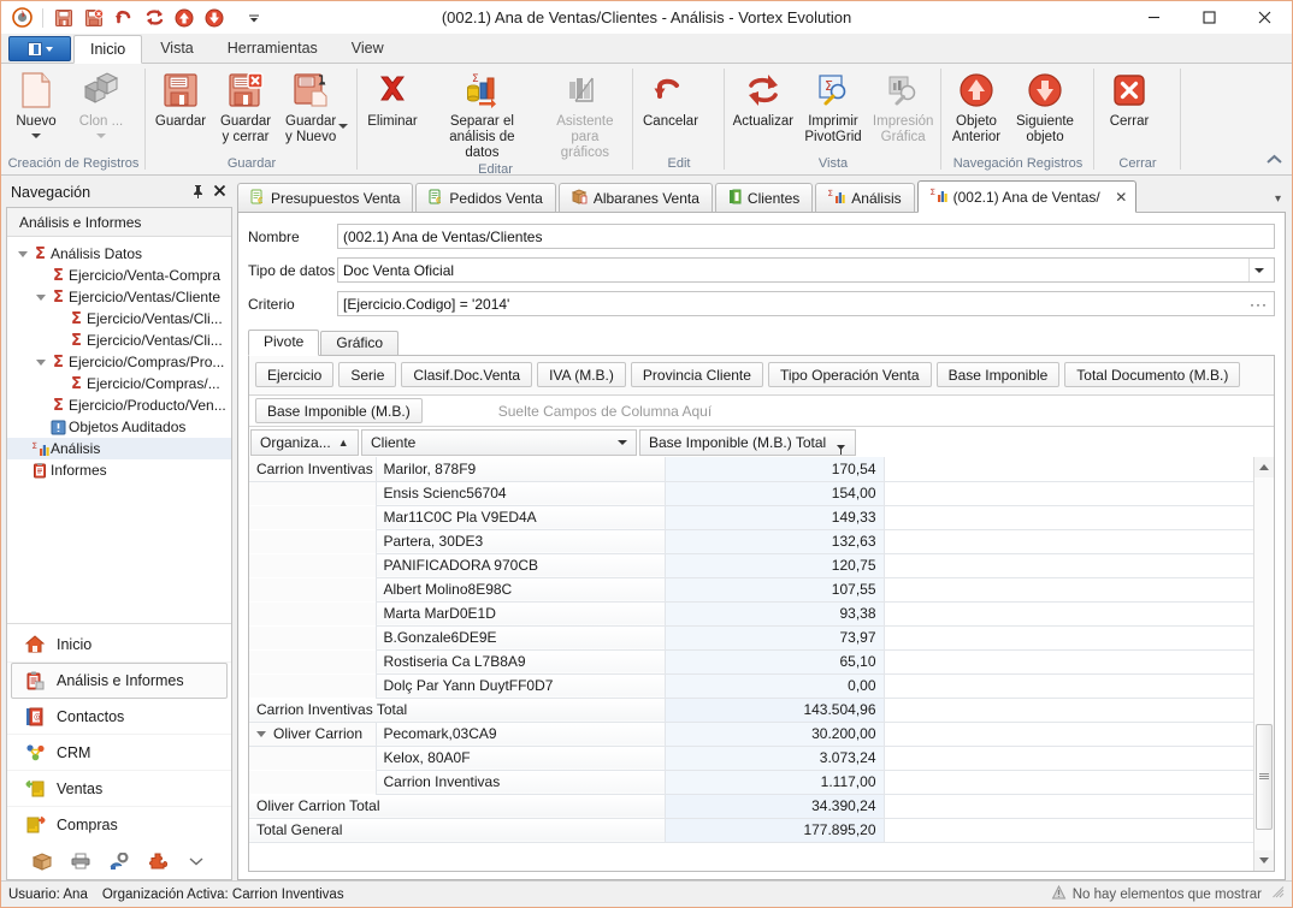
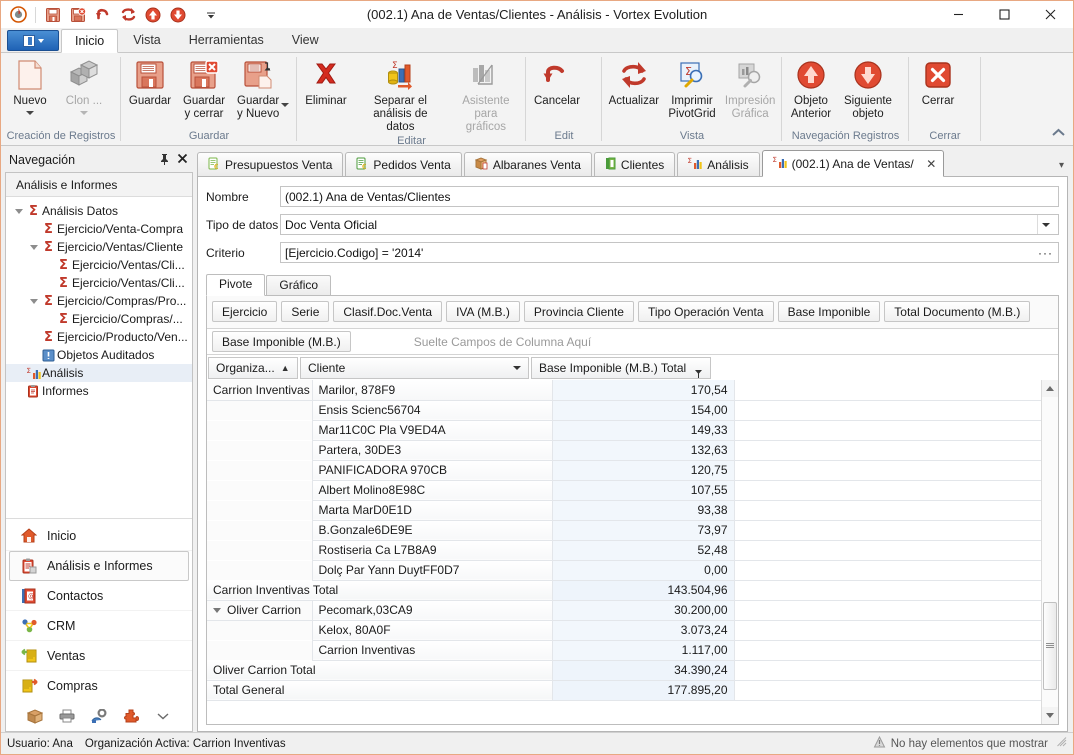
  (002.1) Ana de Ventas/Clientes - Análisis - Vortex Evolution
  Inicio
  Vista
  Herramientas
  View
  Nuevo
  Clon ...
  Creación de Registros
  Guardar
  Guardar
  y cerrar
  Guardar
  y Nuevo
  Guardar
  Eliminar
  Σ
  Separar el
  análisis de datos
  Asistente
  para gráficos
  Editar
  Cancelar
  Edit
  Actualizar
  Σ
  Imprimir
  PivotGrid
  Impresión
  Gráfica
  Vista
  Objeto
  Anterior
  Siguiente
  objeto
  Navegación Registros
  Cerrar
  Cerrar
  Navegación
  Análisis e Informes
  Σ
  Análisis Datos
  Σ
  Ejercicio/Venta-Compra
  Σ
  Ejercicio/Ventas/Cliente
  Σ
  Ejercicio/Ventas/Cli...
  Σ
  Ejercicio/Ventas/Cli...
  Σ
  Ejercicio/Compras/Pro...
  Σ
  Ejercicio/Compras/...
  Σ
  Ejercicio/Producto/Ven...
  Objetos Auditados
  Σ
  Análisis
  Informes
  Inicio
  Análisis e Informes
  @
  Contactos
  CRM
  Ventas
  Compras
  €
  Presupuestos Venta
  €
  Pedidos Venta
  Albaranes Venta
  Clientes
  Σ
  Análisis
  Σ
  (002.1) Ana de Ventas/
  ✕
  ▾
  Nombre
  (002.1) Ana de Ventas/Clientes
  Tipo de datos
  Doc Venta Oficial
  Criterio
  [Ejercicio.Codigo] = '2014'
  ···
  Pivote
  Gráfico
  Ejercicio
  Serie
  Clasif.Doc.Venta
  IVA (M.B.)
  Provincia Cliente
  Tipo Operación Venta
  Base Imponible
  Total Documento (M.B.)
  Base Imponible (M.B.)
  Suelte Campos de Columna Aquí
  Organiza...
  ▲
  Cliente
  Base Imponible (M.B.) Total
  Carrion Inventivas	Marilor, 878F9	170,54
  	Ensis Scienc56704	154,00
  	Mar11C0C Pla V9ED4A	149,33
  	Partera, 30DE3	132,63
  	PANIFICADORA 970CB	120,75
  	Albert Molino8E98C	107,55
  	Marta MarD0E1D	93,38
  	B.Gonzale6DE9E	73,97
- 	Rostiseria Ca L7B8A9	65,10
+ 	Rostiseria Ca L7B8A9	52,48
  	Dolç Par Yann DuytFF0D7	0,00
  Carrion Inventivas Total	143.504,96
  Oliver Carrion	Pecomark,03CA9	30.200,00
  	Kelox, 80A0F	3.073,24
  	Carrion Inventivas	1.117,00
  Oliver Carrion Total	34.390,24
  Total General	177.895,20
  Usuario: Ana
  Organización Activa: Carrion Inventivas
  No hay elementos que mostrar
